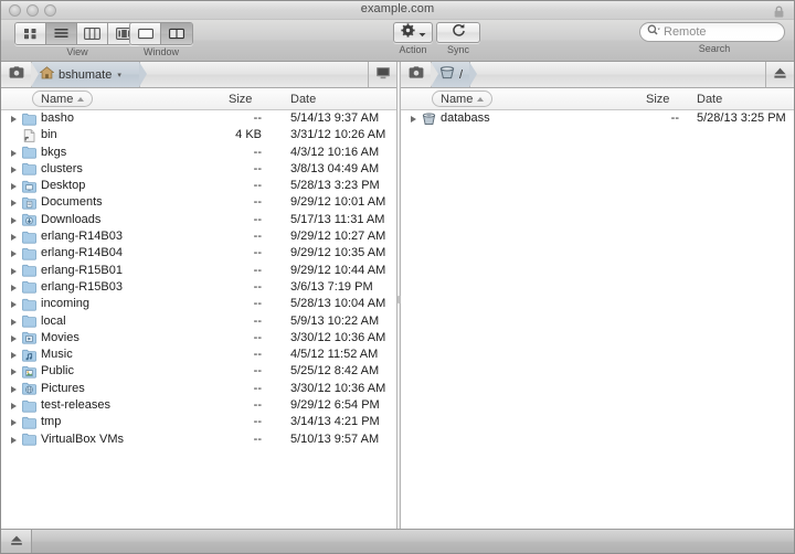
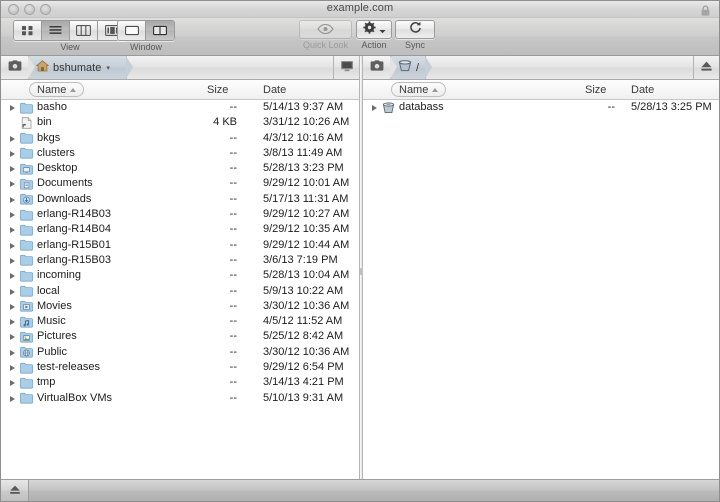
  example.com
  View
  Window
+ Quick Look
  Action
  Sync
- Remote
- Search
  bshumate
  Name
  Size
  Date
  basho
  --
  5/14/13 9:37 AM
  bin
  4 KB
  3/31/12 10:26 AM
  bkgs
  --
  4/3/12 10:16 AM
  clusters
  --
- 3/8/13 04:49 AM
+ 3/8/13 11:49 AM
  Desktop
  --
  5/28/13 3:23 PM
  Documents
  --
  9/29/12 10:01 AM
  Downloads
  --
  5/17/13 11:31 AM
  erlang-R14B03
  --
  9/29/12 10:27 AM
  erlang-R14B04
  --
  9/29/12 10:35 AM
  erlang-R15B01
  --
  9/29/12 10:44 AM
  erlang-R15B03
  --
  3/6/13 7:19 PM
  incoming
  --
  5/28/13 10:04 AM
  local
  --
  5/9/13 10:22 AM
  Movies
  --
  3/30/12 10:36 AM
  Music
  --
  4/5/12 11:52 AM
- Public
+ Pictures
  --
  5/25/12 8:42 AM
- Pictures
+ Public
  --
  3/30/12 10:36 AM
  test-releases
  --
  9/29/12 6:54 PM
  tmp
  --
  3/14/13 4:21 PM
  VirtualBox VMs
  --
- 5/10/13 9:57 AM
+ 5/10/13 9:31 AM
  /
  Name
  Size
  Date
  databass
  --
  5/28/13 3:25 PM
